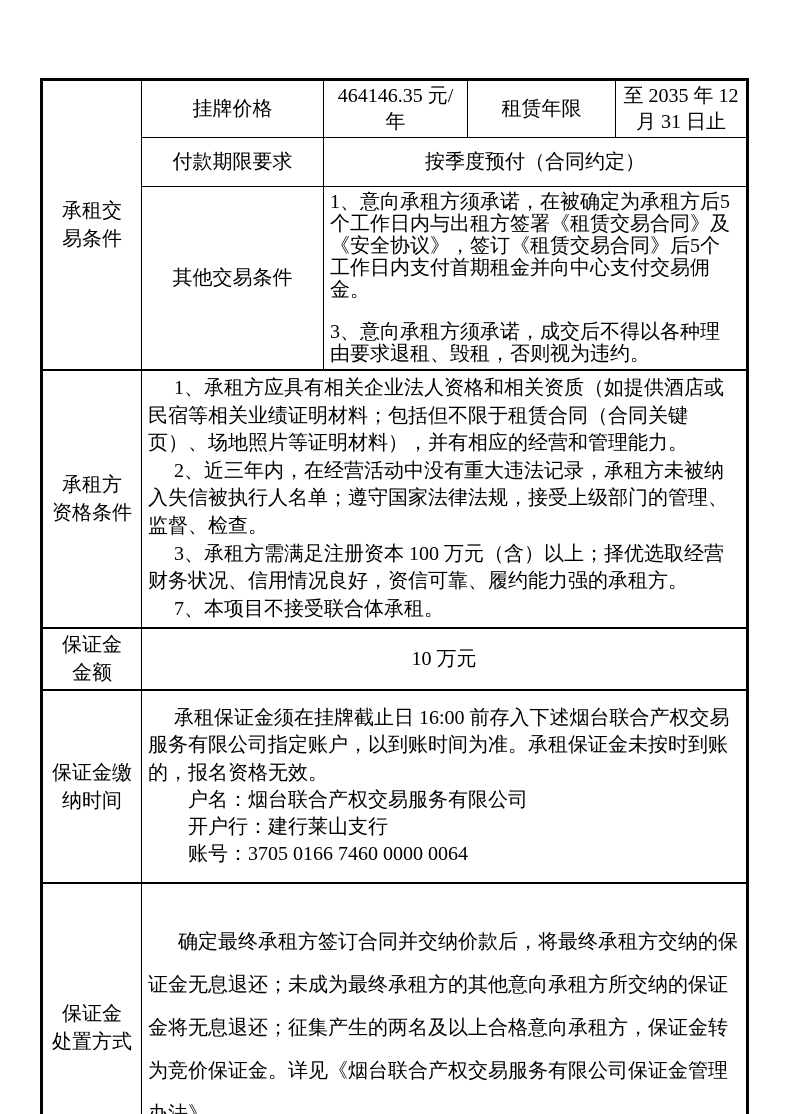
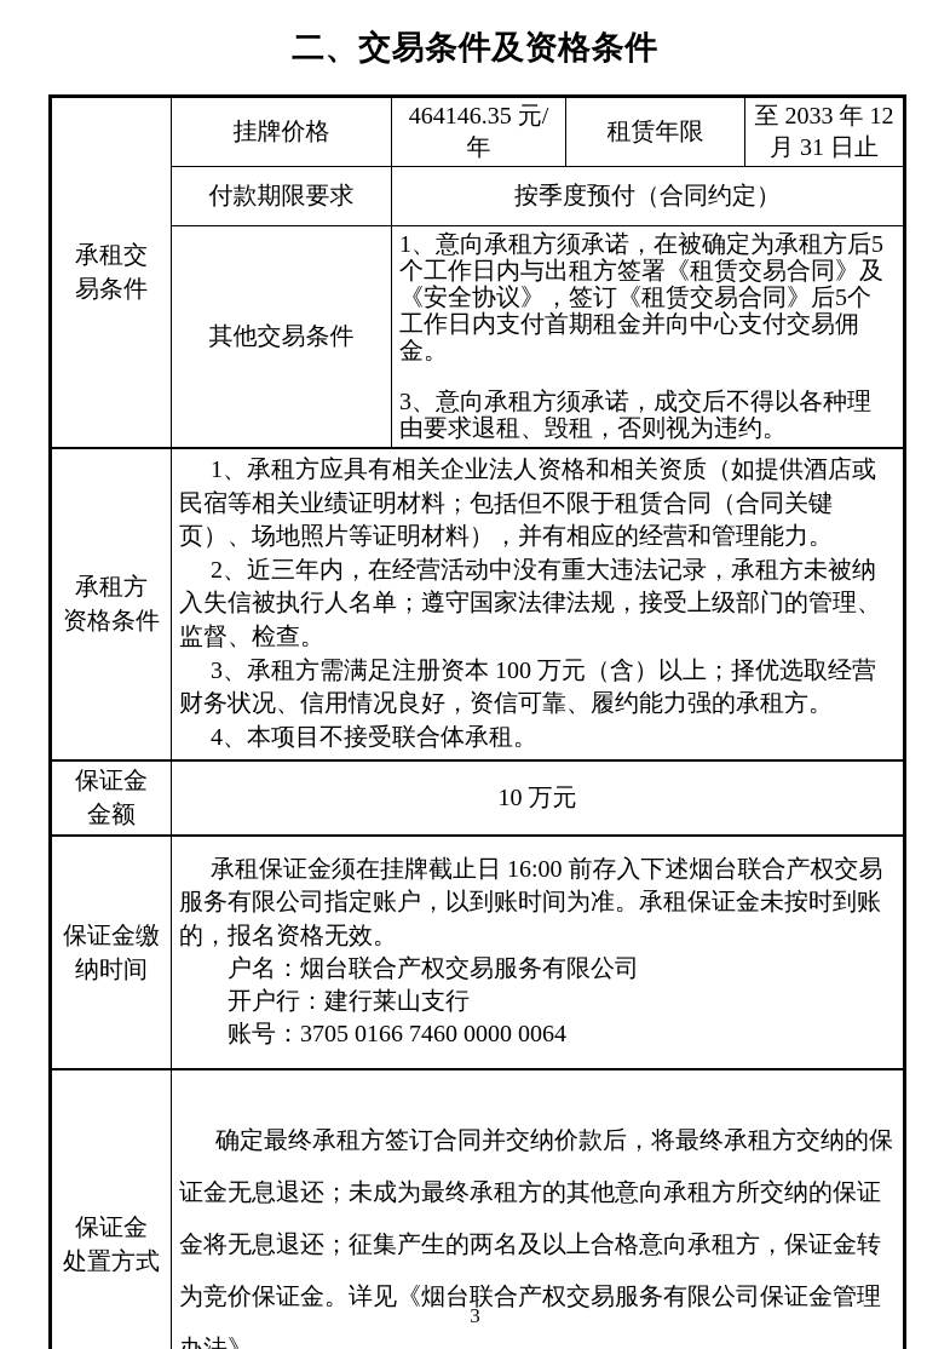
+ 二、交易条件及资格条件
- 承租交 易条件	挂牌价格	464146.35 元/ 年	租赁年限	至 2035 年 12 月 31 日止
+ 承租交 易条件	挂牌价格	464146.35 元/ 年	租赁年限	至 2033 年 12 月 31 日止
  付款期限要求	按季度预付（合同约定）
  其他交易条件	1、意向承租方须承诺，在被确定为承租方后5个工作日内与出租方签署《租赁交易合同》及《安全协议》，签订《租赁交易合同》后5个工作日内支付首期租金并向中心支付交易佣金。 3、意向承租方须承诺，成交后不得以各种理由要求退租、毁租，否则视为违约。
- 承租方 资格条件	1、承租方应具有相关企业法人资格和相关资质（如提供酒店或民宿等相关业绩证明材料；包括但不限于租赁合同（合同关键页）、场地照片等证明材料），并有相应的经营和管理能力。 2、近三年内，在经营活动中没有重大违法记录，承租方未被纳入失信被执行人名单；遵守国家法律法规，接受上级部门的管理、监督、检查。 3、承租方需满足注册资本 100 万元（含）以上；择优选取经营财务状况、信用情况良好，资信可靠、履约能力强的承租方。 7、本项目不接受联合体承租。
+ 承租方 资格条件	1、承租方应具有相关企业法人资格和相关资质（如提供酒店或民宿等相关业绩证明材料；包括但不限于租赁合同（合同关键页）、场地照片等证明材料），并有相应的经营和管理能力。 2、近三年内，在经营活动中没有重大违法记录，承租方未被纳入失信被执行人名单；遵守国家法律法规，接受上级部门的管理、监督、检查。 3、承租方需满足注册资本 100 万元（含）以上；择优选取经营财务状况、信用情况良好，资信可靠、履约能力强的承租方。 4、本项目不接受联合体承租。
  保证金 金额	10 万元
  保证金缴 纳时间	承租保证金须在挂牌截止日 16:00 前存入下述烟台联合产权交易服务有限公司指定账户，以到账时间为准。承租保证金未按时到账的，报名资格无效。 户名：烟台联合产权交易服务有限公司 开户行：建行莱山支行 账号：3705 0166 7460 0000 0064
  保证金 处置方式	确定最终承租方签订合同并交纳价款后，将最终承租方交纳的保证金无息退还；未成为最终承租方的其他意向承租方所交纳的保证金将无息退还；征集产生的两名及以上合格意向承租方，保证金转为竞价保证金。详见《烟台联合产权交易服务有限公司保证金管理
+ 3
